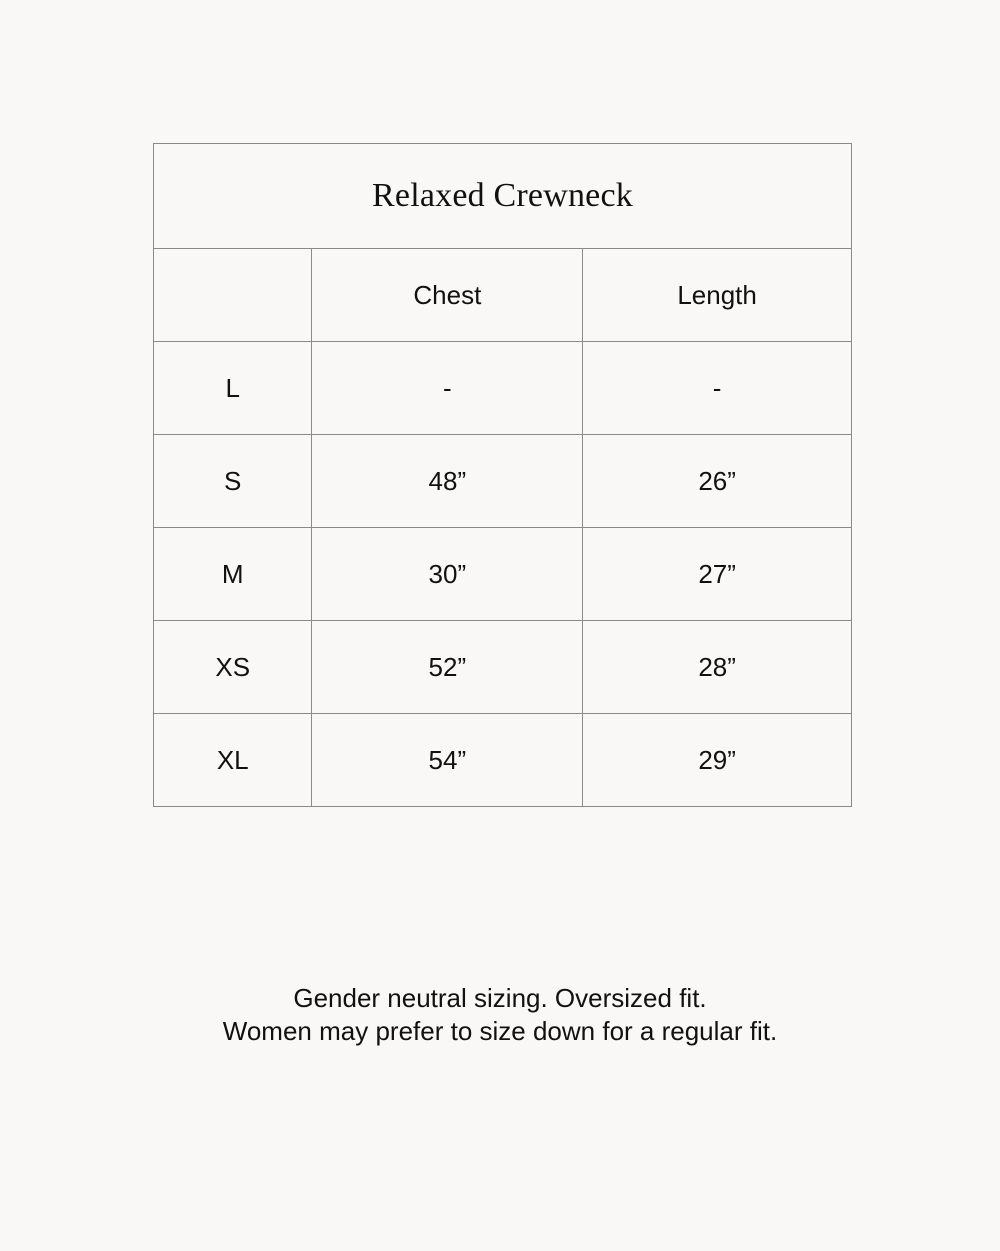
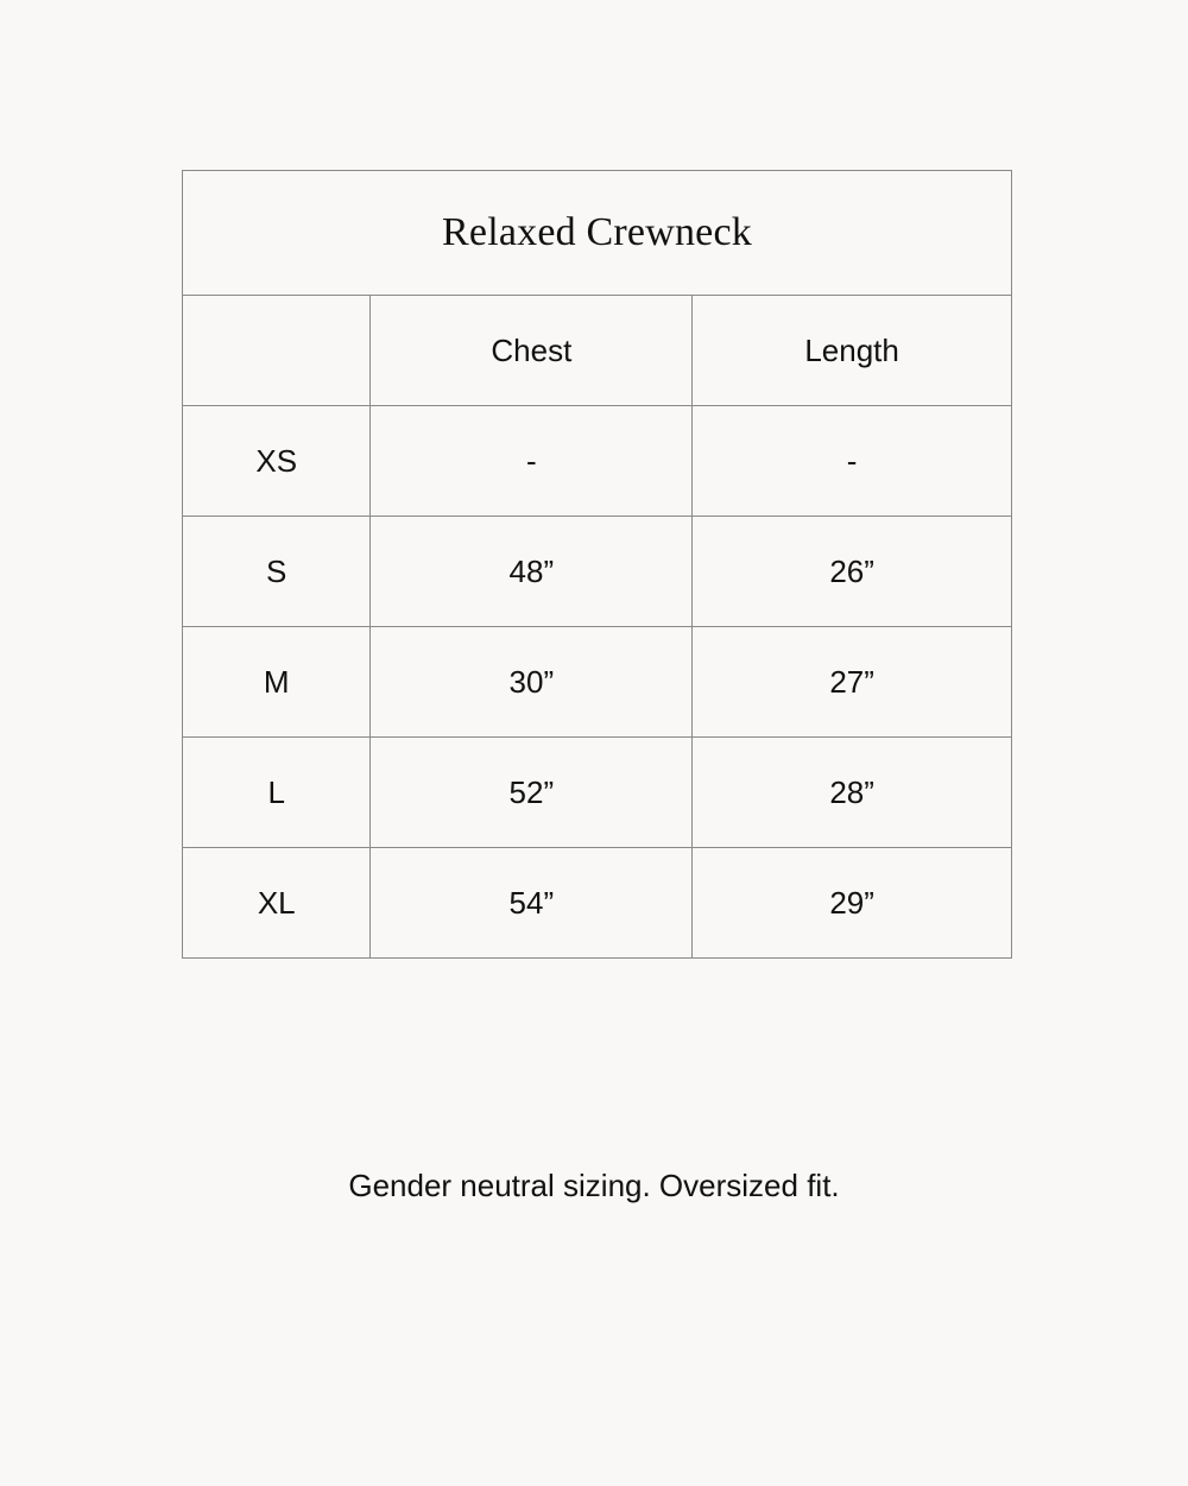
  Relaxed Crewneck
  	Chest	Length
- L	-	-
+ XS	-	-
  S	48”	26”
  M	30”	27”
- XS	52”	28”
+ L	52”	28”
  XL	54”	29”
  Gender neutral sizing. Oversized fit.
- Women may prefer to size down for a regular fit.
